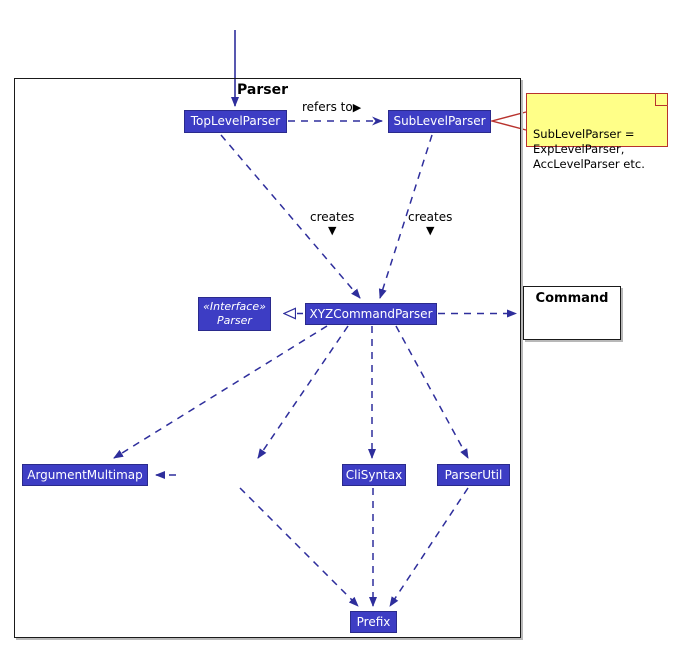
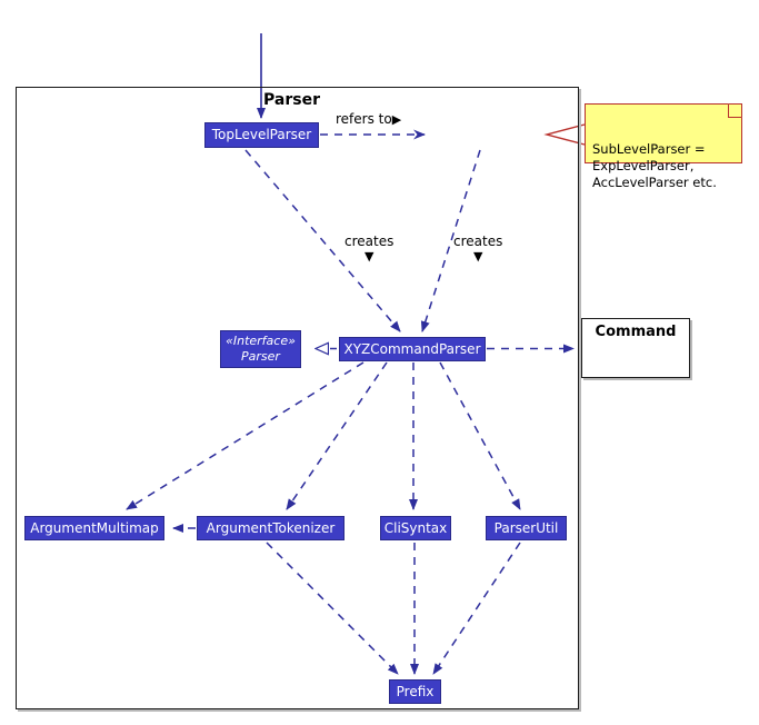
  Parser
  TopLevelParser
- SubLevelParser
  «Interface»
  Parser
  XYZCommandParser
  ArgumentMultimap
+ ArgumentTokenizer
  CliSyntax
  ParserUtil
  Prefix
  Command
  SubLevelParser =
  ExpLevelParser,
  AccLevelParser etc.
  refers to▶
  creates
  ▼
  creates
  ▼
